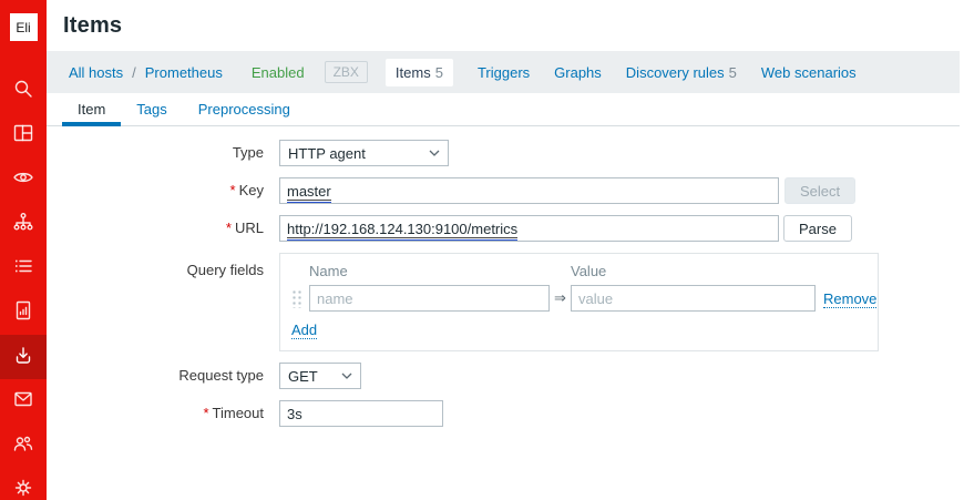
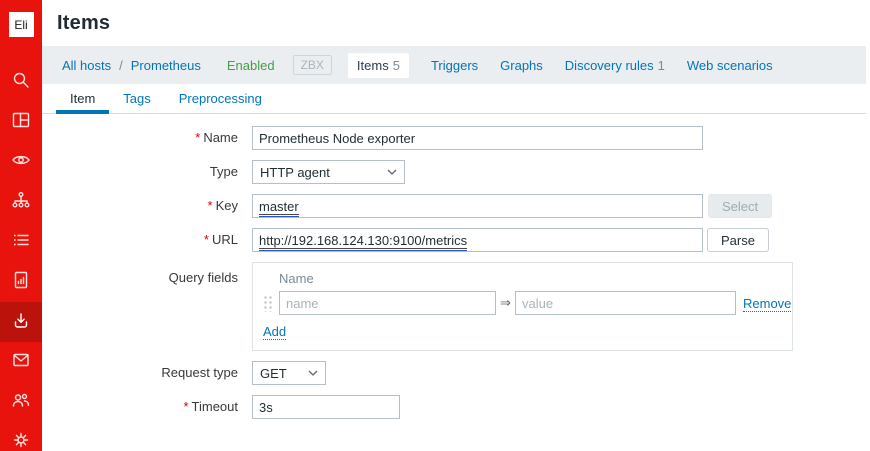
  Eli
  Items
  All hosts
  /
  Prometheus
  Enabled
  ZBX
  Items 5
  Triggers
  Graphs
- Discovery rules 5
+ Discovery rules 1
  Web scenarios
  Item
  Tags
  Preprocessing
+ * Name
+ Prometheus Node exporter
  Type
  HTTP agent
  * Key
  master
  Select
  * URL
  http://192.168.124.130:9100/metrics
  Parse
  Query fields
  Name
- Value
  name
  ⇒
  value
  Remove
  Add
  Request type
  GET
  * Timeout
  3s
